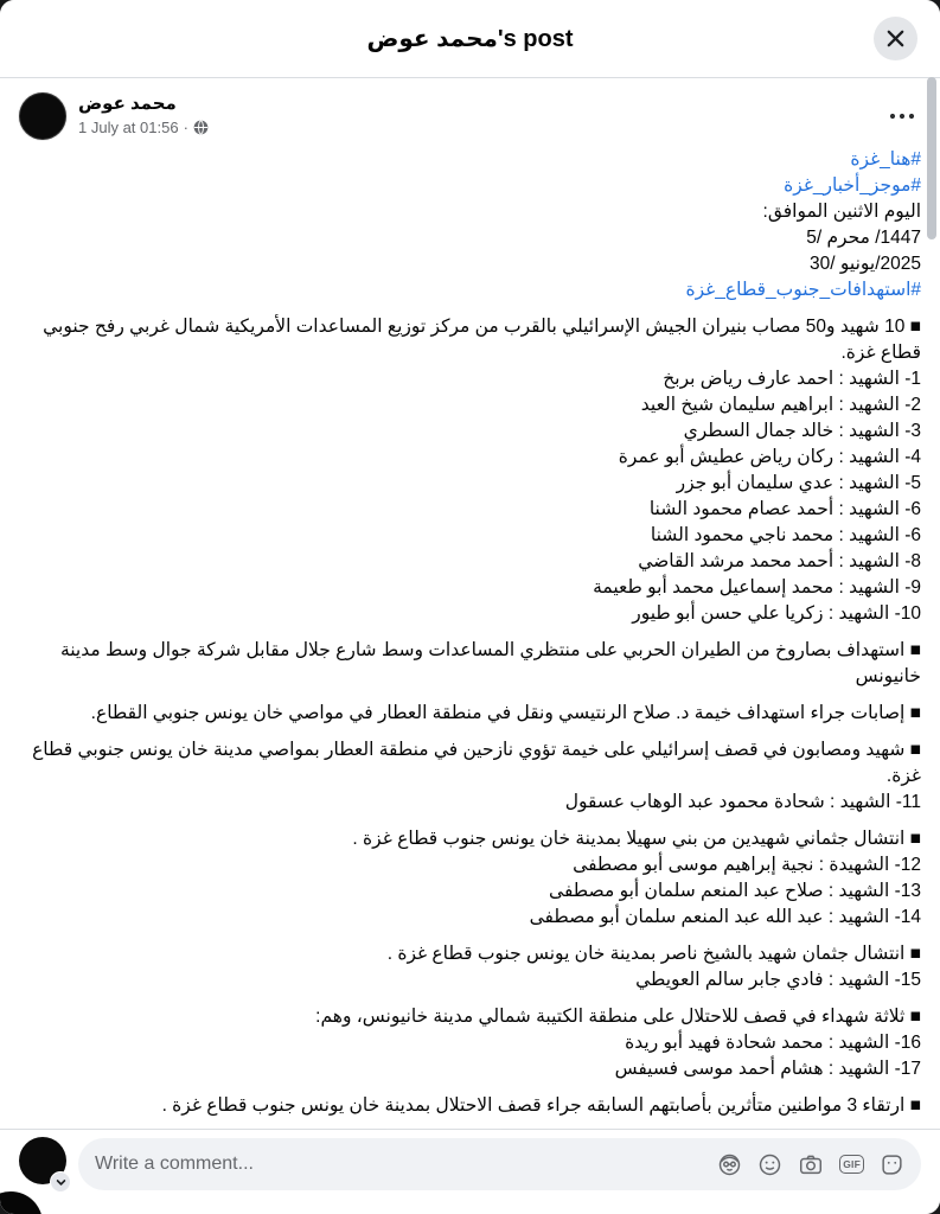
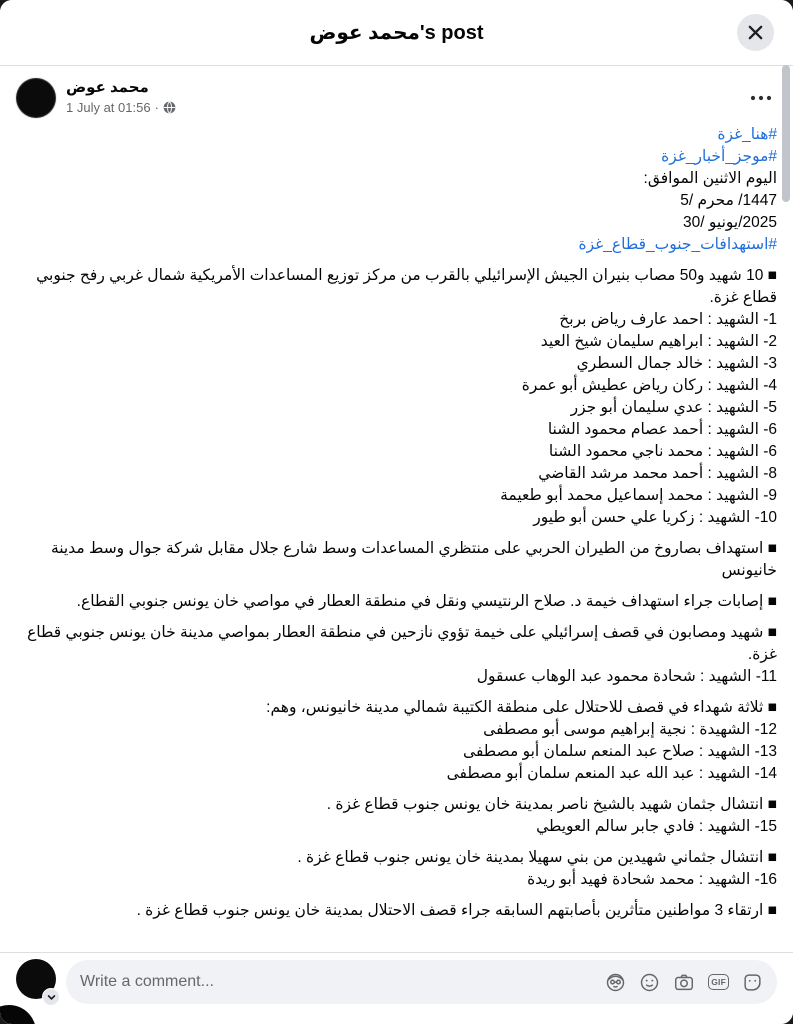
  محمد عوض's post
  محمد عوض
  1 July at 01:56
  ·
  #هنا_غزة
  #موجز_أخبار_غزة
  اليوم الاثنين الموافق:
  1447/ محرم /5
  2025/يونيو /30
  #استهدافات_جنوب_قطاع_غزة
  ■ 10 شهيد و50 مصاب بنيران الجيش الإسرائيلي بالقرب من مركز توزيع المساعدات الأمريكية شمال غربي رفح جنوبي قطاع غزة.
  1- الشهيد : احمد عارف رياض بربخ
  2- الشهيد : ابراهيم سليمان شيخ العيد
  3- الشهيد : خالد جمال السطري
  4- الشهيد : ركان رياض عطيش أبو عمرة
  5- الشهيد : عدي سليمان أبو جزر
  6- الشهيد : أحمد عصام محمود الشنا
  6- الشهيد : محمد ناجي محمود الشنا
  8- الشهيد : أحمد محمد مرشد القاضي
  9- الشهيد : محمد إسماعيل محمد أبو طعيمة
  10- الشهيد : زكريا علي حسن أبو طيور
  ■ استهداف بصاروخ من الطيران الحربي على منتظري المساعدات وسط شارع جلال مقابل شركة جوال وسط مدينة خانيونس
  ■ إصابات جراء استهداف خيمة د. صلاح الرنتيسي ونقل في منطقة العطار في مواصي خان يونس جنوبي القطاع.
  ■ شهيد ومصابون في قصف إسرائيلي على خيمة تؤوي نازحين في منطقة العطار بمواصي مدينة خان يونس جنوبي قطاع غزة.
  11- الشهيد : شحادة محمود عبد الوهاب عسقول
- ■ انتشال جثماني شهيدين من بني سهيلا بمدينة خان يونس جنوب قطاع غزة .
+ ■ ثلاثة شهداء في قصف للاحتلال على منطقة الكتيبة شمالي مدينة خانيونس، وهم:
  12- الشهيدة : نجية إبراهيم موسى أبو مصطفى
  13- الشهيد : صلاح عبد المنعم سلمان أبو مصطفى
  14- الشهيد : عبد الله عبد المنعم سلمان أبو مصطفى
  ■ انتشال جثمان شهيد بالشيخ ناصر بمدينة خان يونس جنوب قطاع غزة .
  15- الشهيد : فادي جابر سالم العويطي
- ■ ثلاثة شهداء في قصف للاحتلال على منطقة الكتيبة شمالي مدينة خانيونس، وهم:
+ ■ انتشال جثماني شهيدين من بني سهيلا بمدينة خان يونس جنوب قطاع غزة .
  16- الشهيد : محمد شحادة فهيد أبو ريدة
- 17- الشهيد : هشام أحمد موسى فسيفس
  ■ ارتقاء 3 مواطنين متأثرين بأصابتهم السابقه جراء قصف الاحتلال بمدينة خان يونس جنوب قطاع غزة .
  Write a comment...
  GIF
